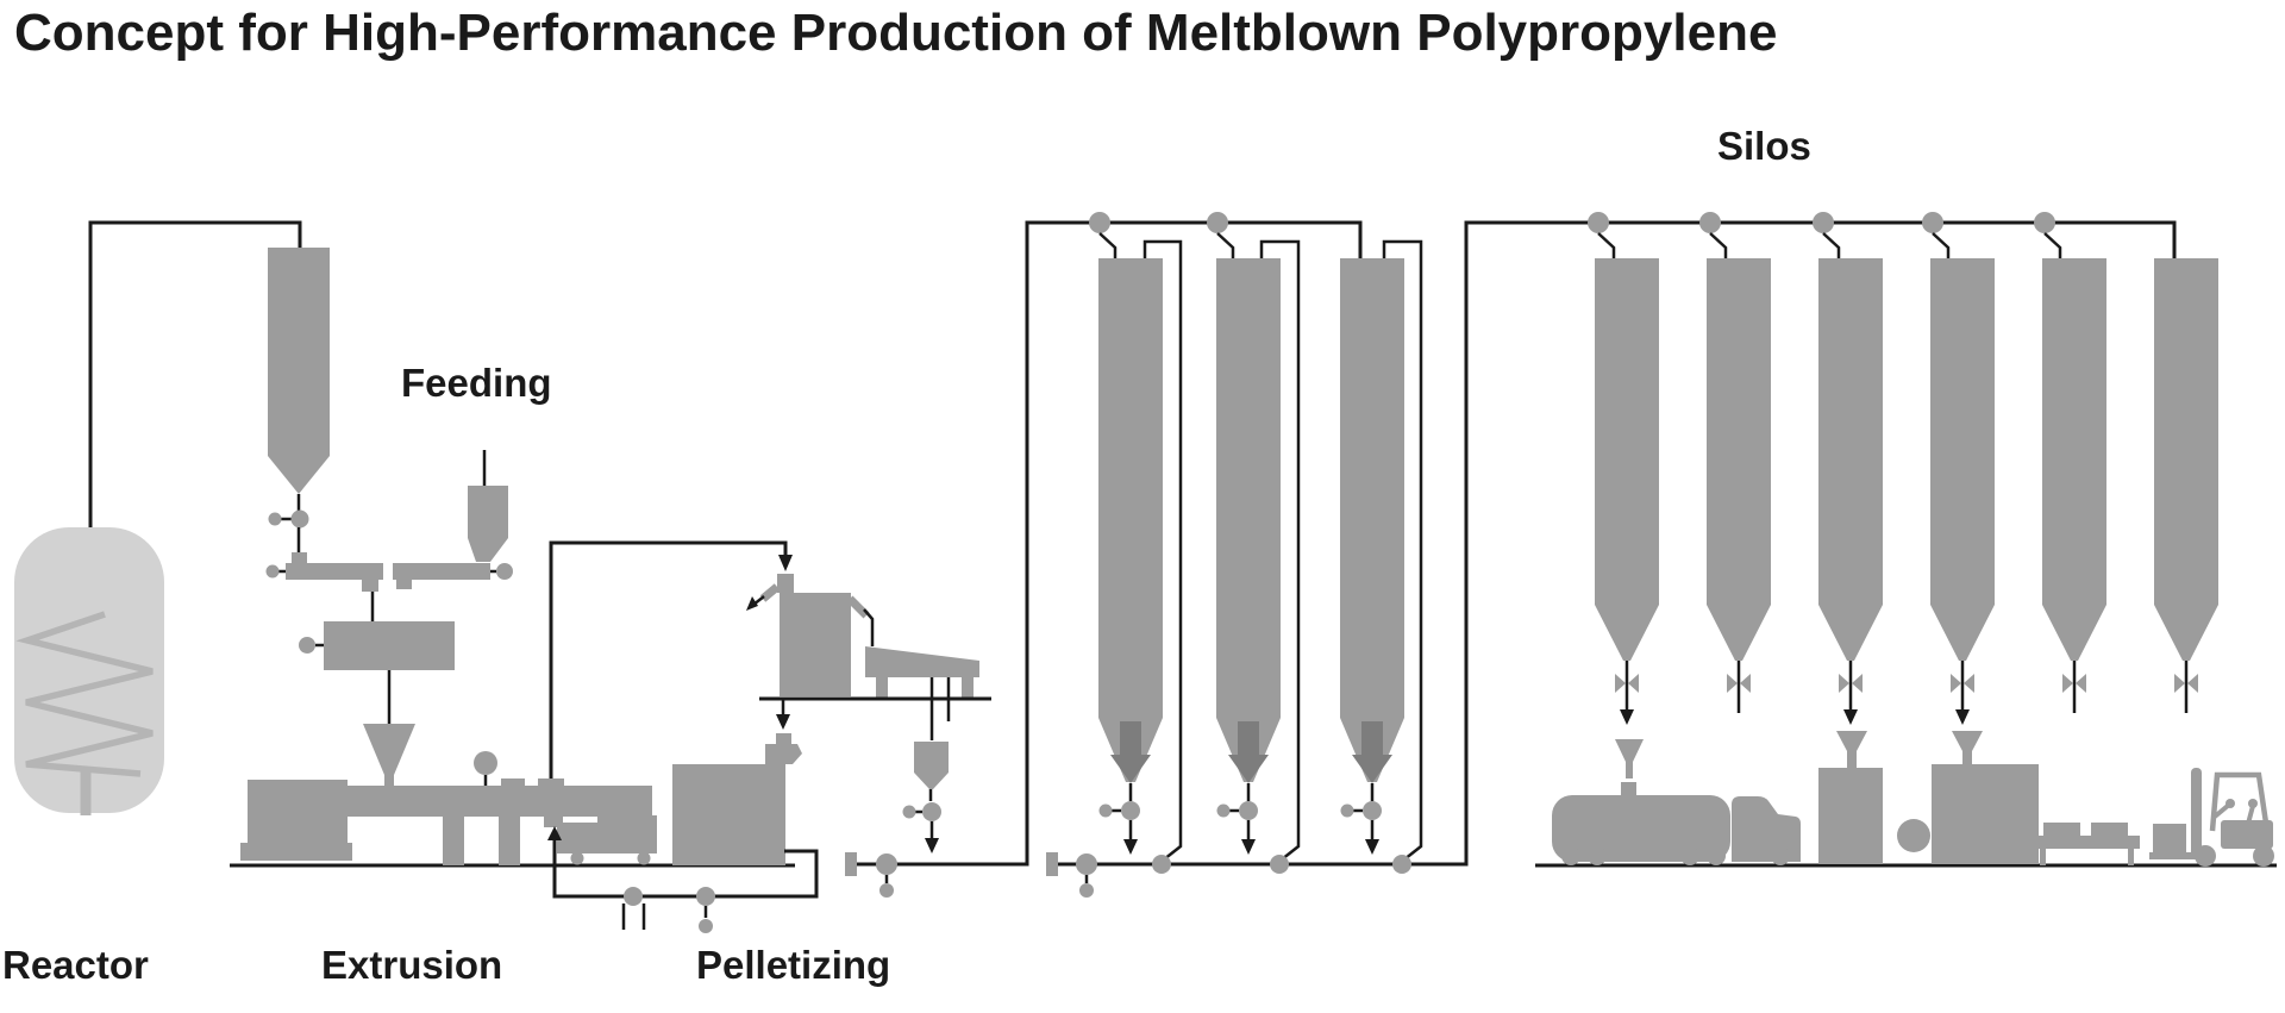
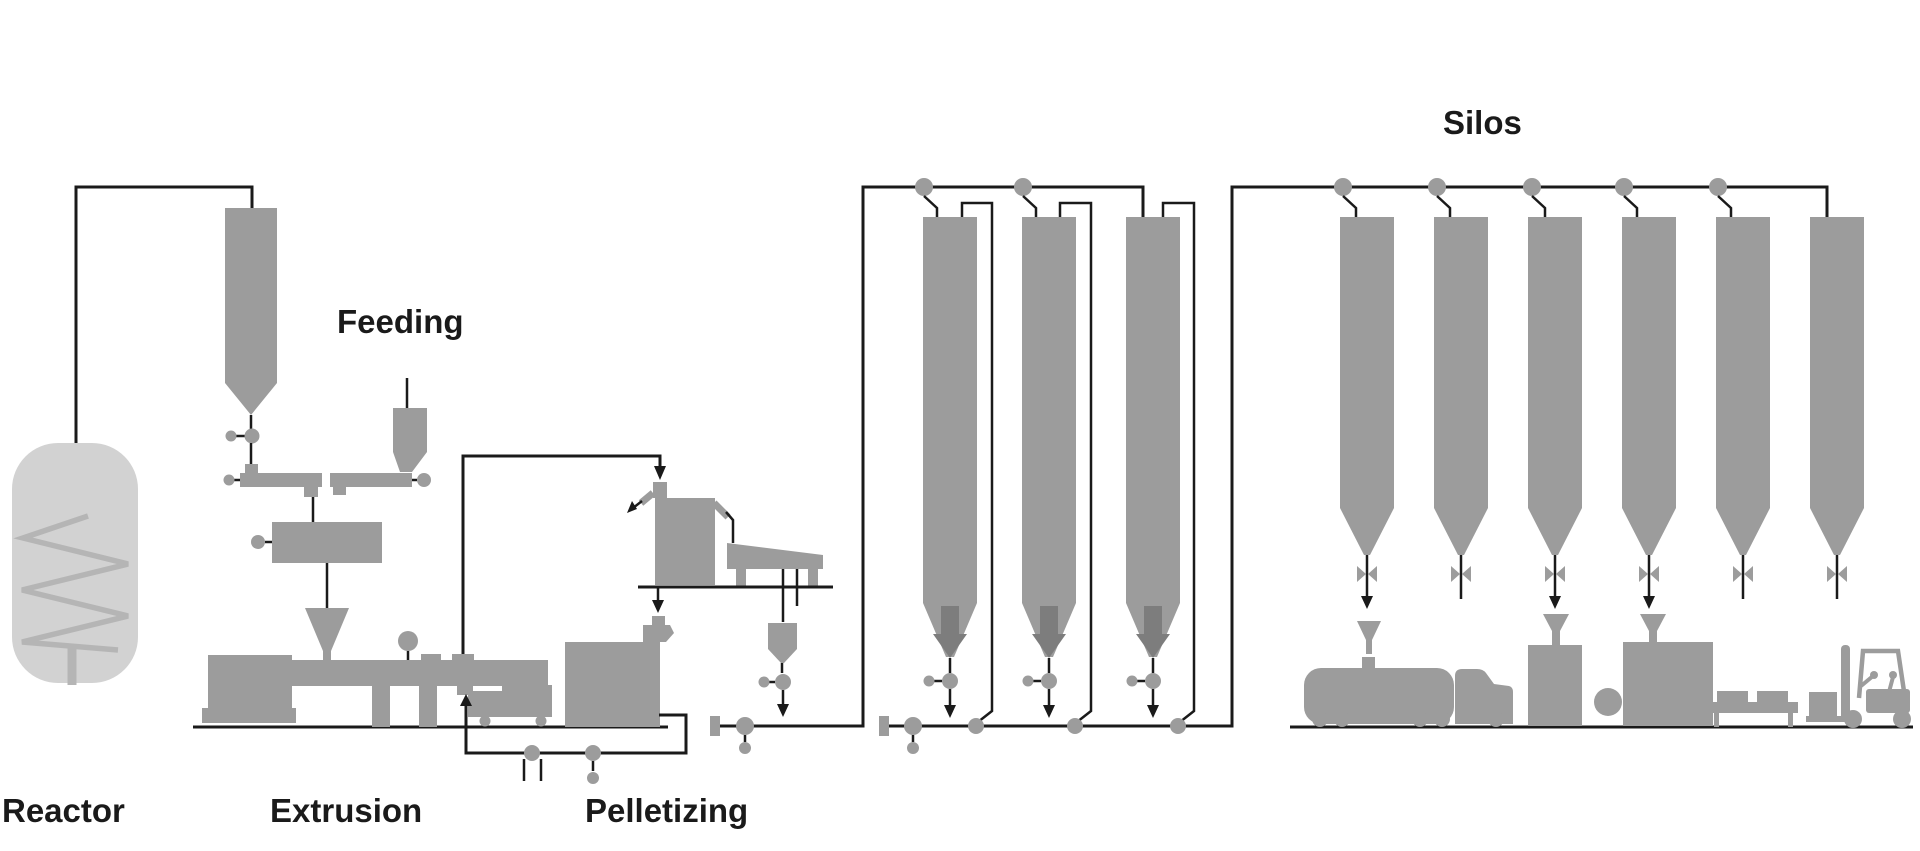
- Concept for High-Performance Production of Meltblown Polypropylene
  Reactor
  Feeding
  Extrusion
  Pelletizing
  Silos
